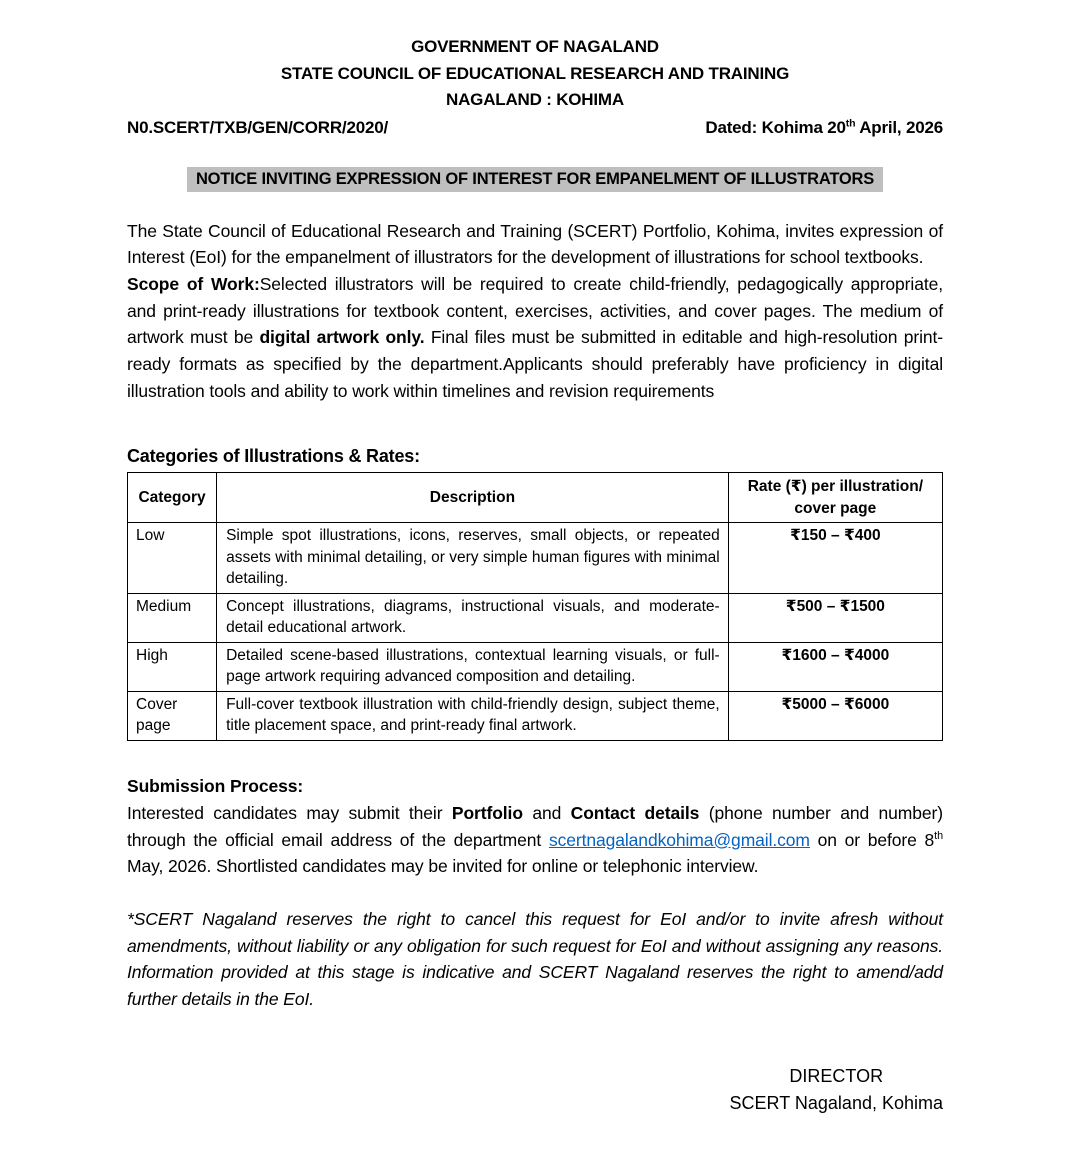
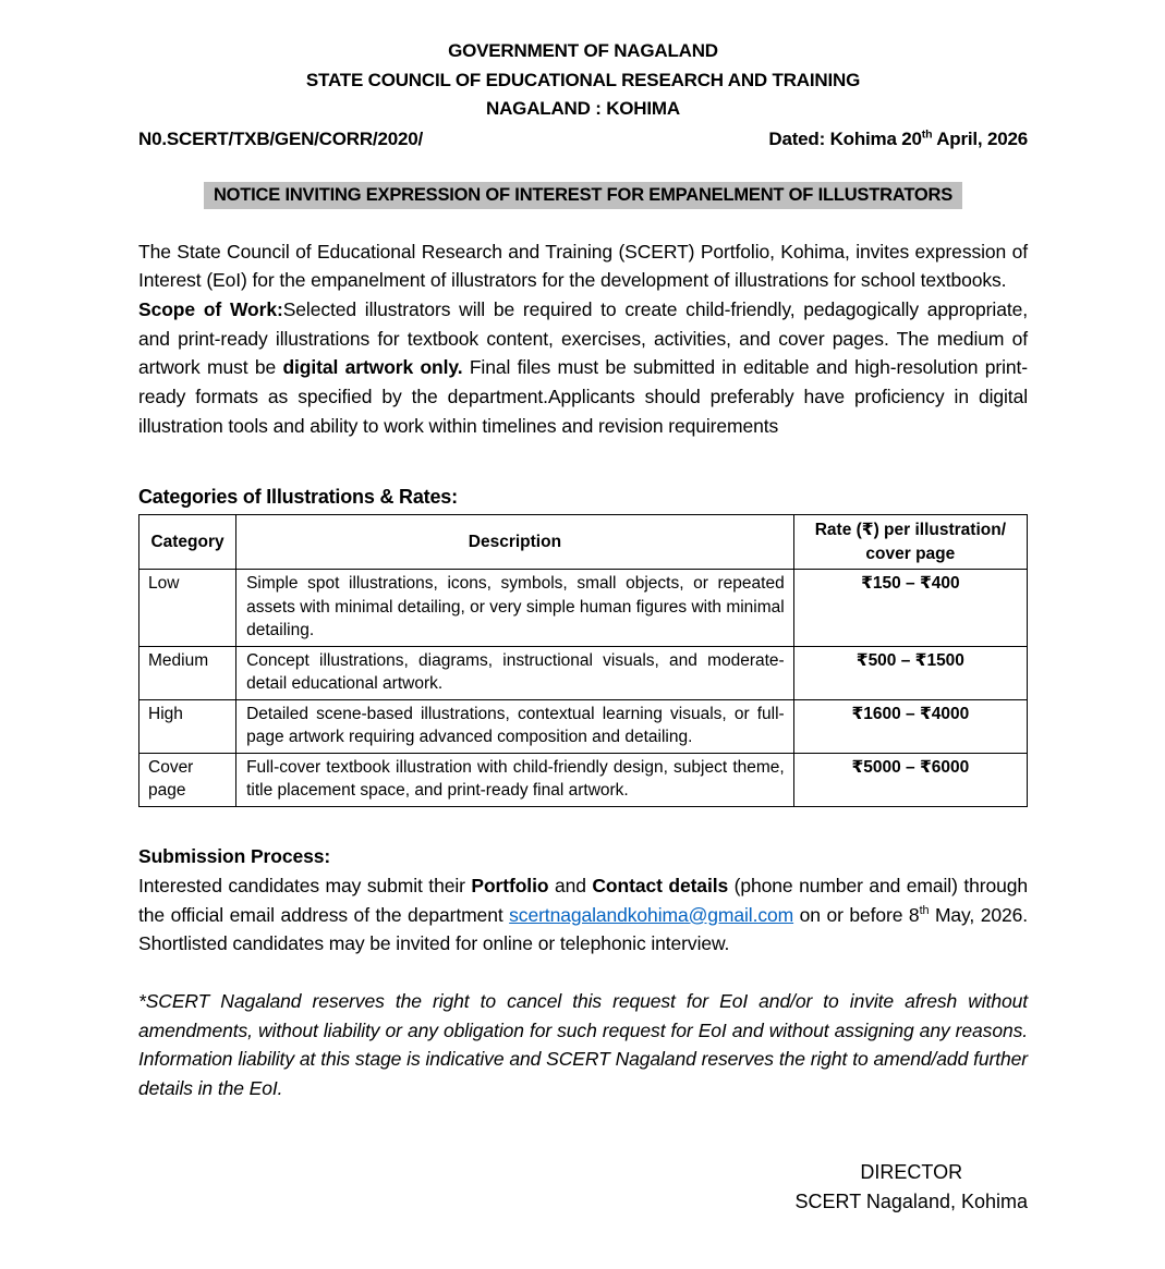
  GOVERNMENT OF NAGALAND
  STATE COUNCIL OF EDUCATIONAL RESEARCH AND TRAINING
  NAGALAND : KOHIMA
  N0.SCERT/TXB/GEN/CORR/2020/
  Dated: Kohima 20th April, 2026
  NOTICE INVITING EXPRESSION OF INTEREST FOR EMPANELMENT OF ILLUSTRATORS
  The State Council of Educational Research and Training (SCERT) Portfolio, Kohima, invites expression of Interest (EoI) for the empanelment of illustrators for the development of illustrations for school textbooks.
  Scope of Work:Selected illustrators will be required to create child-friendly, pedagogically appropriate, and print-ready illustrations for textbook content, exercises, activities, and cover pages. The medium of artwork must be digital artwork only. Final files must be submitted in editable and high-resolution print-ready formats as specified by the department.Applicants should preferably have proficiency in digital illustration tools and ability to work within timelines and revision requirements
  Categories of Illustrations & Rates:
  Category	Description	Rate (₹) per illustration/ cover page
- Low	Simple spot illustrations, icons, reserves, small objects, or repeated assets with minimal detailing, or very simple human figures with minimal detailing.	₹150 – ₹400
+ Low	Simple spot illustrations, icons, symbols, small objects, or repeated assets with minimal detailing, or very simple human figures with minimal detailing.	₹150 – ₹400
  Medium	Concept illustrations, diagrams, instructional visuals, and moderate-detail educational artwork.	₹500 – ₹1500
  High	Detailed scene-based illustrations, contextual learning visuals, or full-page artwork requiring advanced composition and detailing.	₹1600 – ₹4000
  Cover page	Full-cover textbook illustration with child-friendly design, subject theme, title placement space, and print-ready final artwork.	₹5000 – ₹6000
  Submission Process:
- Interested candidates may submit their Portfolio and Contact details (phone number and number) through the official email address of the department scertnagalandkohima@gmail.com on or before 8th May, 2026. Shortlisted candidates may be invited for online or telephonic interview.
+ Interested candidates may submit their Portfolio and Contact details (phone number and email) through the official email address of the department scertnagalandkohima@gmail.com on or before 8th May, 2026. Shortlisted candidates may be invited for online or telephonic interview.
- *SCERT Nagaland reserves the right to cancel this request for EoI and/or to invite afresh without amendments, without liability or any obligation for such request for EoI and without assigning any reasons. Information provided at this stage is indicative and SCERT Nagaland reserves the right to amend/add further details in the EoI.
+ *SCERT Nagaland reserves the right to cancel this request for EoI and/or to invite afresh without amendments, without liability or any obligation for such request for EoI and without assigning any reasons. Information liability at this stage is indicative and SCERT Nagaland reserves the right to amend/add further details in the EoI.
  DIRECTOR
  SCERT Nagaland, Kohima
